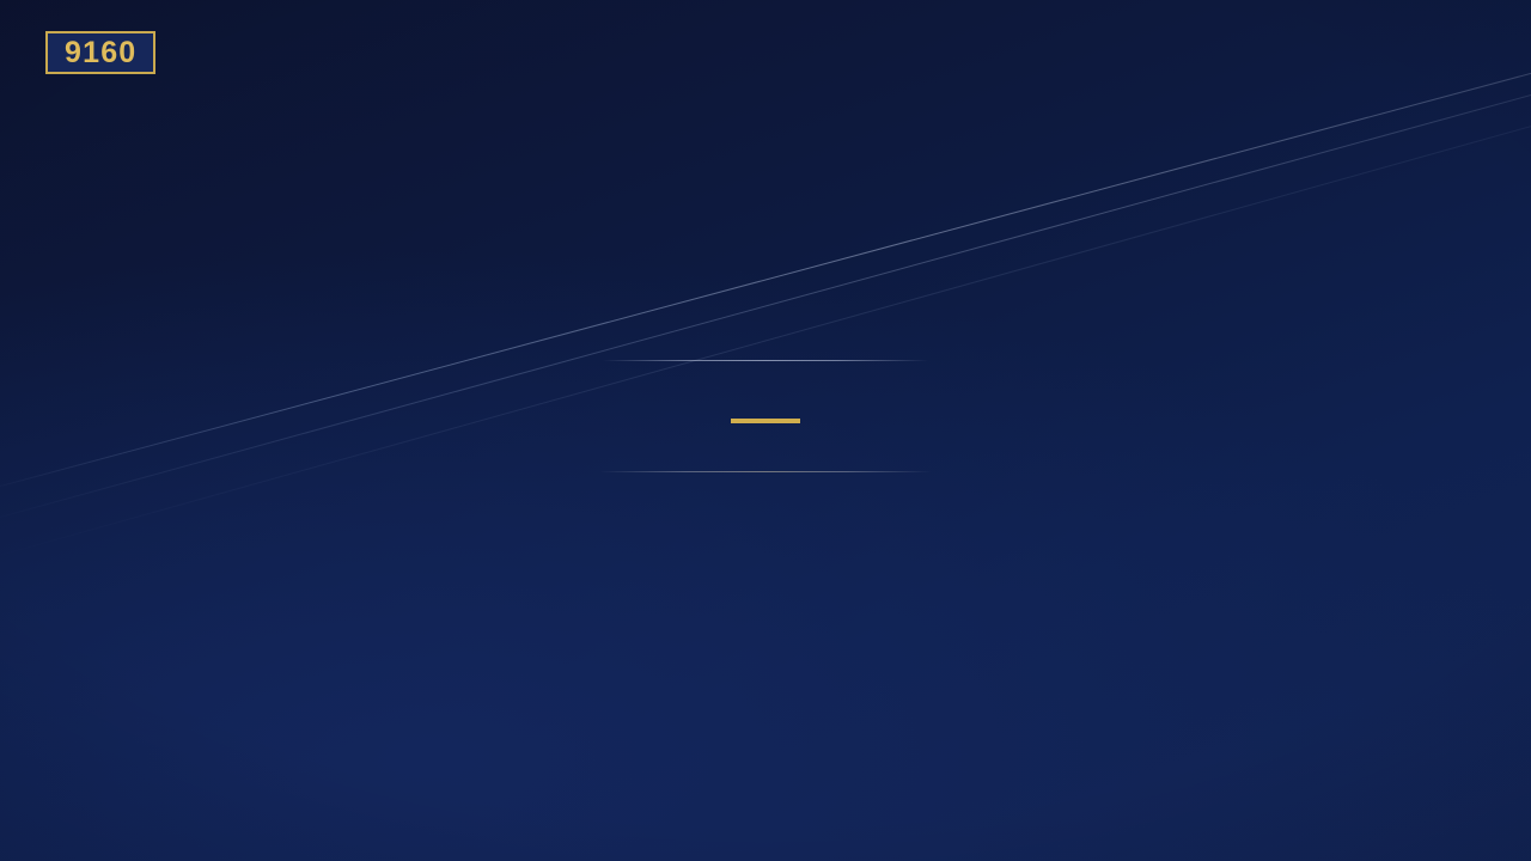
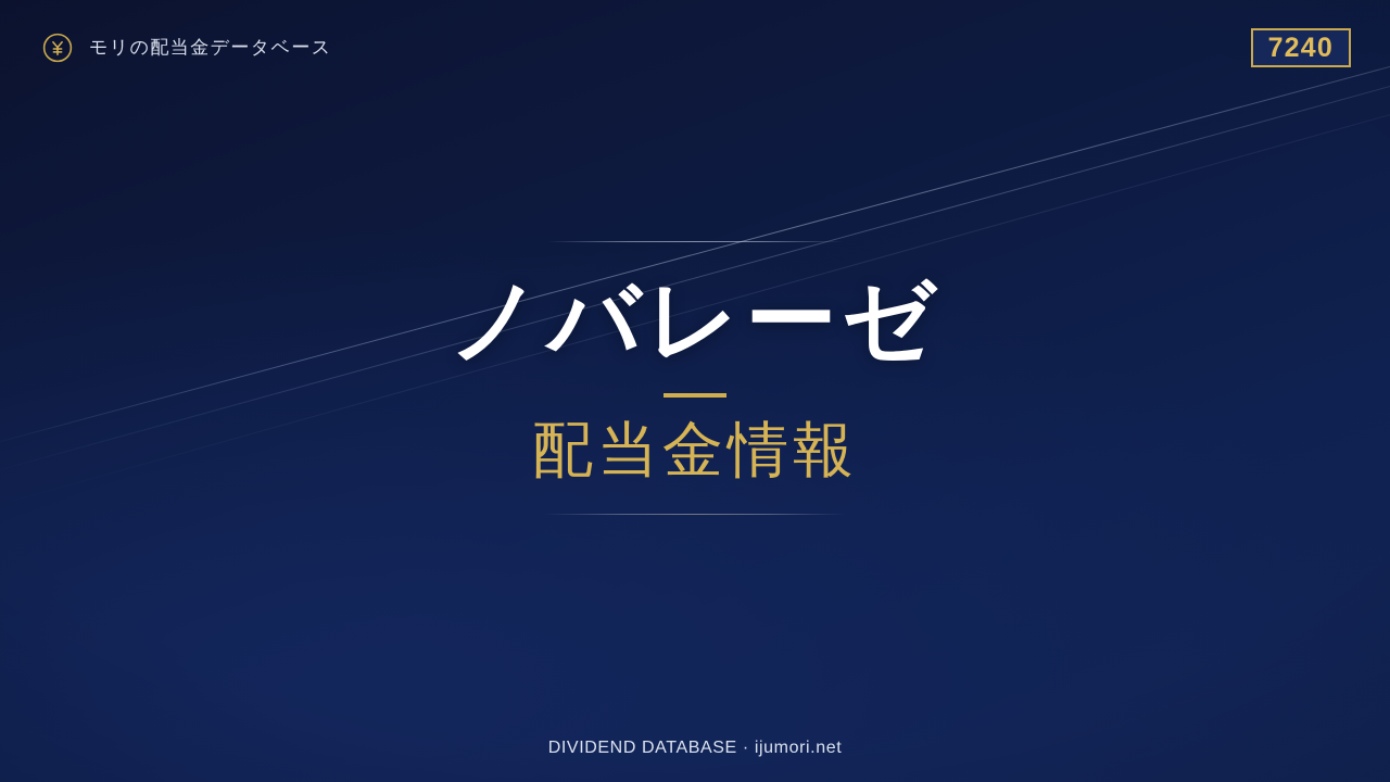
+ モリの配当金データベース
- 9160
+ 7240
+ ノバレーゼ
+ 配当金情報
+ DIVIDEND DATABASE · ijumori.net
